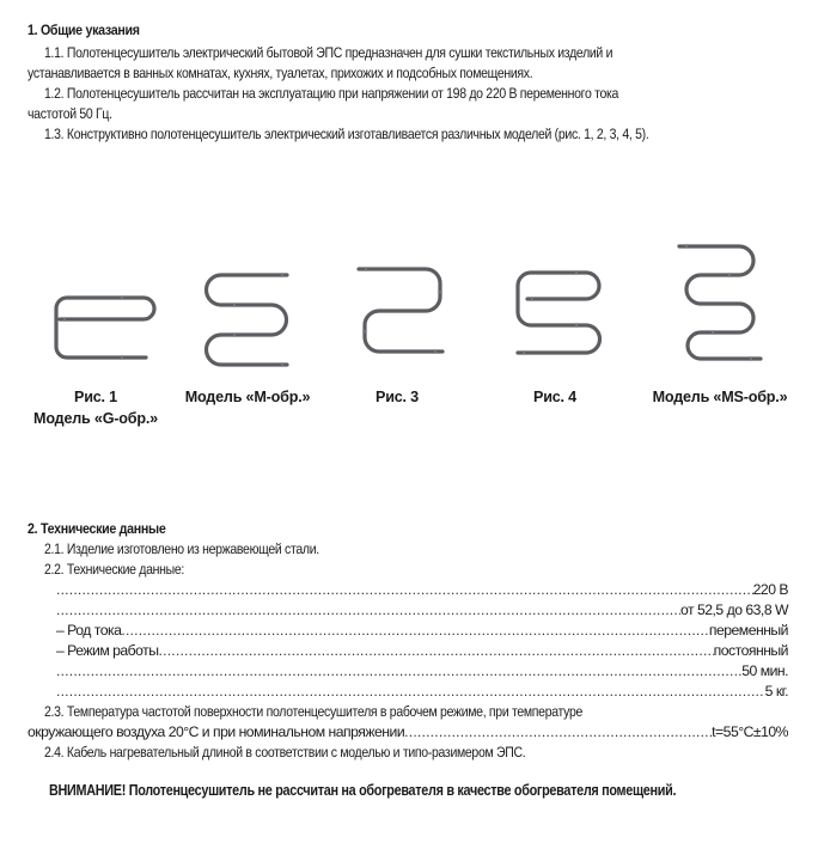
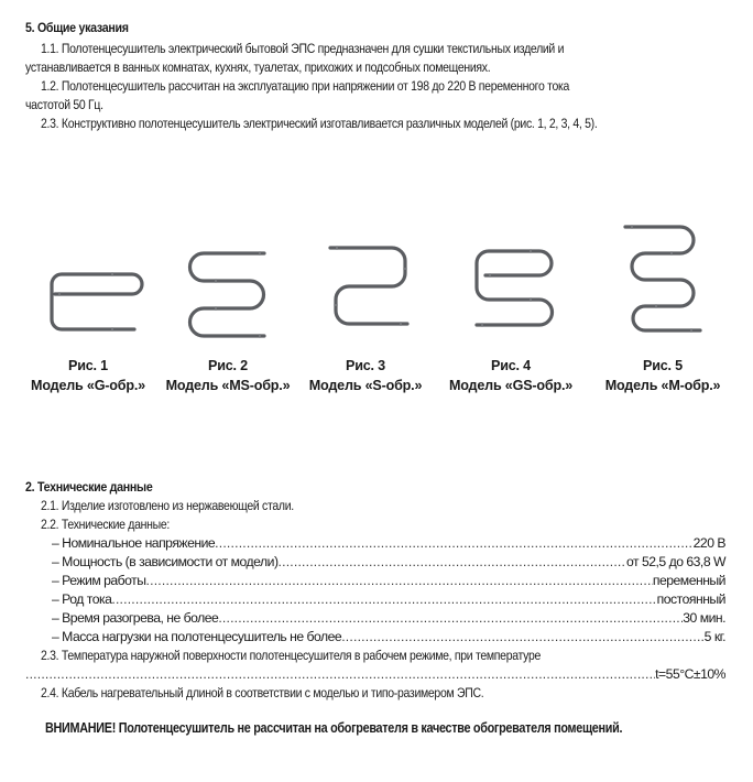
- 1. Общие указания
+ 5. Общие указания
  1.1. Полотенцесушитель электрический бытовой ЭПС предназначен для сушки текстильных изделий и
  устанавливается в ванных комнатах, кухнях, туалетах, прихожих и подсобных помещениях.
  1.2. Полотенцесушитель рассчитан на эксплуатацию при напряжении от 198 до 220 В переменного тока
  частотой 50 Гц.
- 1.3. Конструктивно полотенцесушитель электрический изготавливается различных моделей (рис. 1, 2, 3, 4, 5).
+ 2.3. Конструктивно полотенцесушитель электрический изготавливается различных моделей (рис. 1, 2, 3, 4, 5).
  Рис. 1
  Модель «G-обр.»
+ Рис. 2
- Модель «M-обр.»
+ Модель «MS-обр.»
  Рис. 3
+ Модель «S-обр.»
  Рис. 4
+ Модель «GS-обр.»
+ Рис. 5
- Модель «MS-обр.»
+ Модель «M-обр.»
  2. Технические данные
  2.1. Изделие изготовлено из нержавеющей стали.
  2.2. Технические данные:
+ – Номинальное напряжение
  220 В
+ – Мощность (в зависимости от модели)
  от 52,5 до 63,8 W
- – Род тока
+ – Режим работы
  переменный
- – Режим работы
+ – Род тока
  постоянный
+ – Время разогрева, не более
- 50 мин.
+ 30 мин.
+ – Масса нагрузки на полотенцесушитель не более
  5 кг.
- 2.3. Температура частотой поверхности полотенцесушителя в рабочем режиме, при температуре
+ 2.3. Температура наружной поверхности полотенцесушителя в рабочем режиме, при температуре
- окружающего воздуха 20°С и при номинальном напряжении
  t=55°С±10%
  2.4. Кабель нагревательный длиной в соответствии с моделью и типо-разимером ЭПС.
  ВНИМАНИЕ! Полотенцесушитель не рассчитан на обогревателя в качестве обогревателя помещений.
